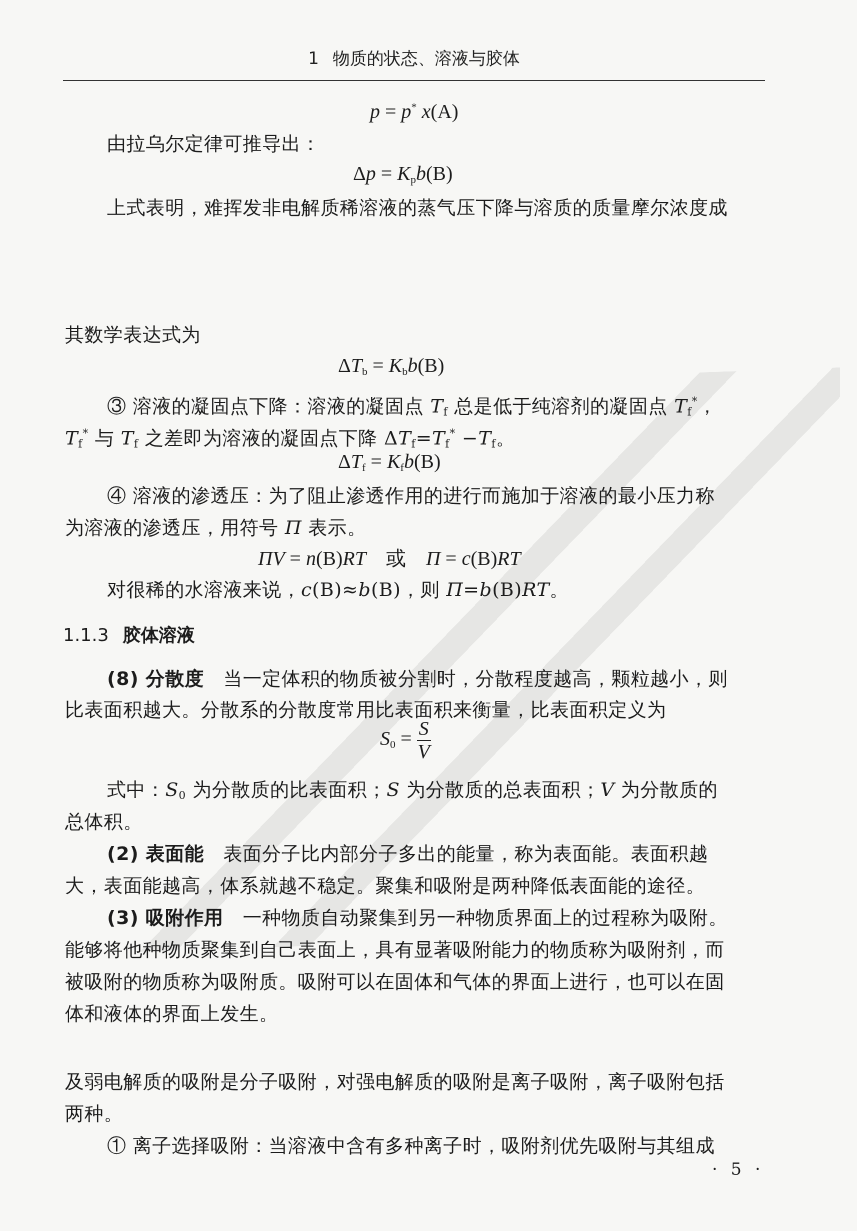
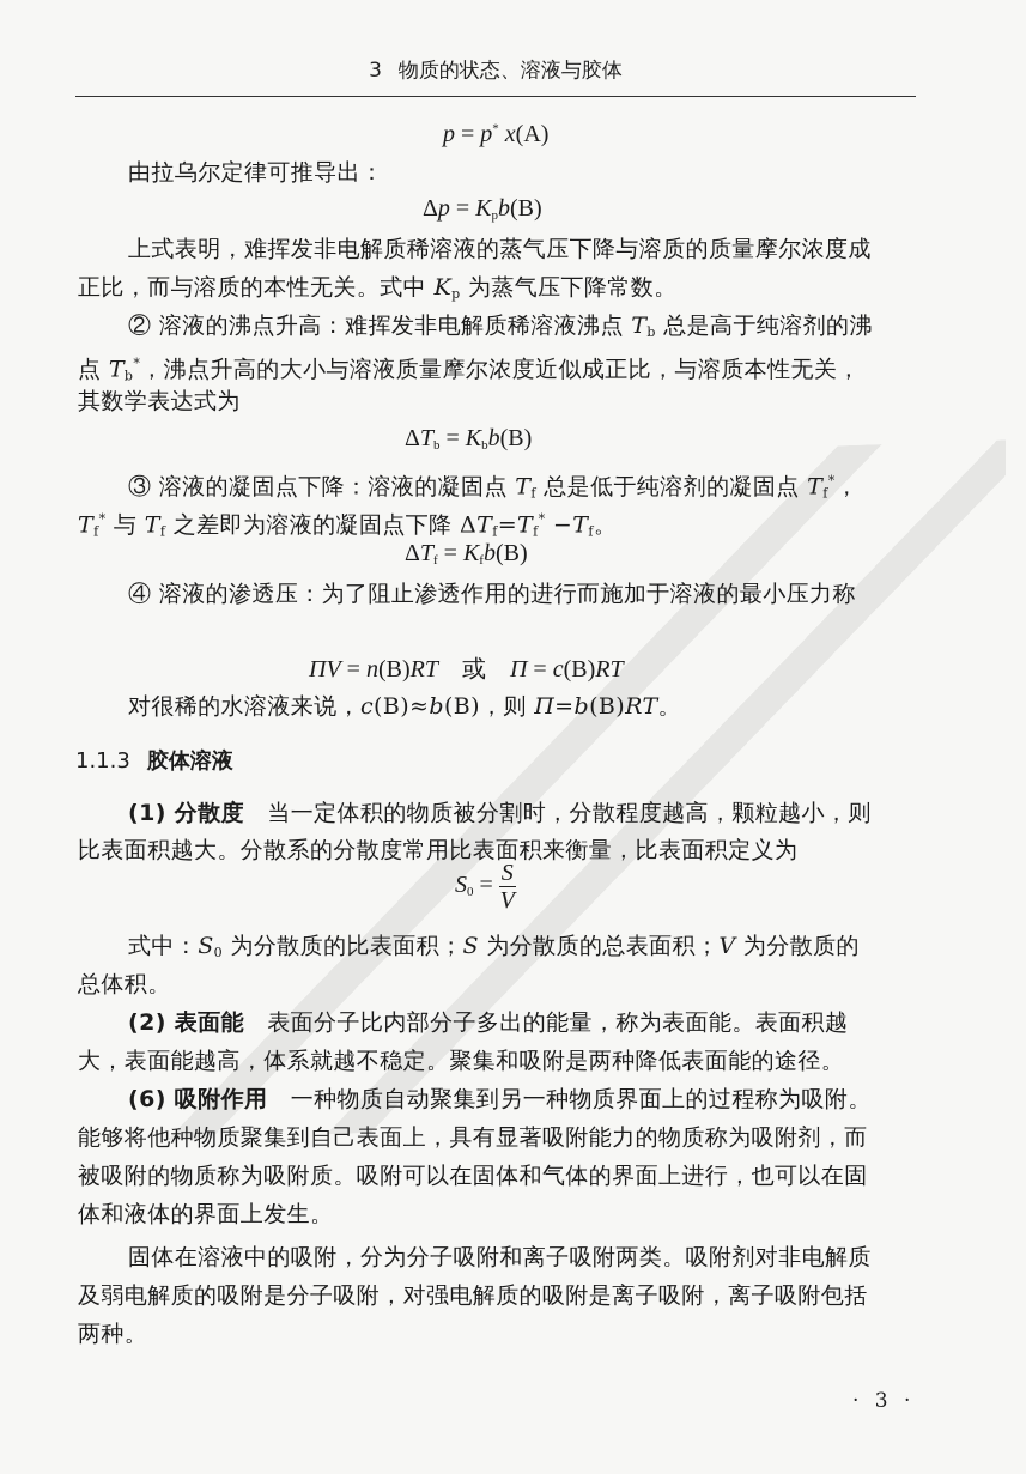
- 1 物质的状态、溶液与胶体
+ 3 物质的状态、溶液与胶体
  p = p* x(A)
  由拉乌尔定律可推导出：
  Δp = Kpb(B)
  上式表明，难挥发非电解质稀溶液的蒸气压下降与溶质的质量摩尔浓度成
+ 正比，而与溶质的本性无关。式中 Kp 为蒸气压下降常数。
+ ② 溶液的沸点升高：难挥发非电解质稀溶液沸点 Tb 总是高于纯溶剂的沸
+ 点 Tb*，沸点升高的大小与溶液质量摩尔浓度近似成正比，与溶质本性无关，
  其数学表达式为
  ΔTb = Kbb(B)
  ③ 溶液的凝固点下降：溶液的凝固点 Tf 总是低于纯溶剂的凝固点 Tf*，
  Tf* 与 Tf 之差即为溶液的凝固点下降 ΔTf=Tf* −Tf。
  ΔTf = Kfb(B)
  ④ 溶液的渗透压：为了阻止渗透作用的进行而施加于溶液的最小压力称
- 为溶液的渗透压，用符号 Π 表示。
  ΠV = n(B)RT 或 Π = c(B)RT
  对很稀的水溶液来说，c(B)≈b(B)，则 Π=b(B)RT。
  1.1.3 胶体溶液
- (8) 分散度 当一定体积的物质被分割时，分散程度越高，颗粒越小，则
+ (1) 分散度 当一定体积的物质被分割时，分散程度越高，颗粒越小，则
  比表面积越大。分散系的分散度常用比表面积来衡量，比表面积定义为
  S0 =
  S
  V
  式中：S0 为分散质的比表面积；S 为分散质的总表面积；V 为分散质的
  总体积。
  (2) 表面能 表面分子比内部分子多出的能量，称为表面能。表面积越
  大，表面能越高，体系就越不稳定。聚集和吸附是两种降低表面能的途径。
- (3) 吸附作用 一种物质自动聚集到另一种物质界面上的过程称为吸附。
+ (6) 吸附作用 一种物质自动聚集到另一种物质界面上的过程称为吸附。
  能够将他种物质聚集到自己表面上，具有显著吸附能力的物质称为吸附剂，而
  被吸附的物质称为吸附质。吸附可以在固体和气体的界面上进行，也可以在固
  体和液体的界面上发生。
+ 固体在溶液中的吸附，分为分子吸附和离子吸附两类。吸附剂对非电解质
  及弱电解质的吸附是分子吸附，对强电解质的吸附是离子吸附，离子吸附包括
  两种。
- ① 离子选择吸附：当溶液中含有多种离子时，吸附剂优先吸附与其组成
- · 5 ·
+ · 3 ·
